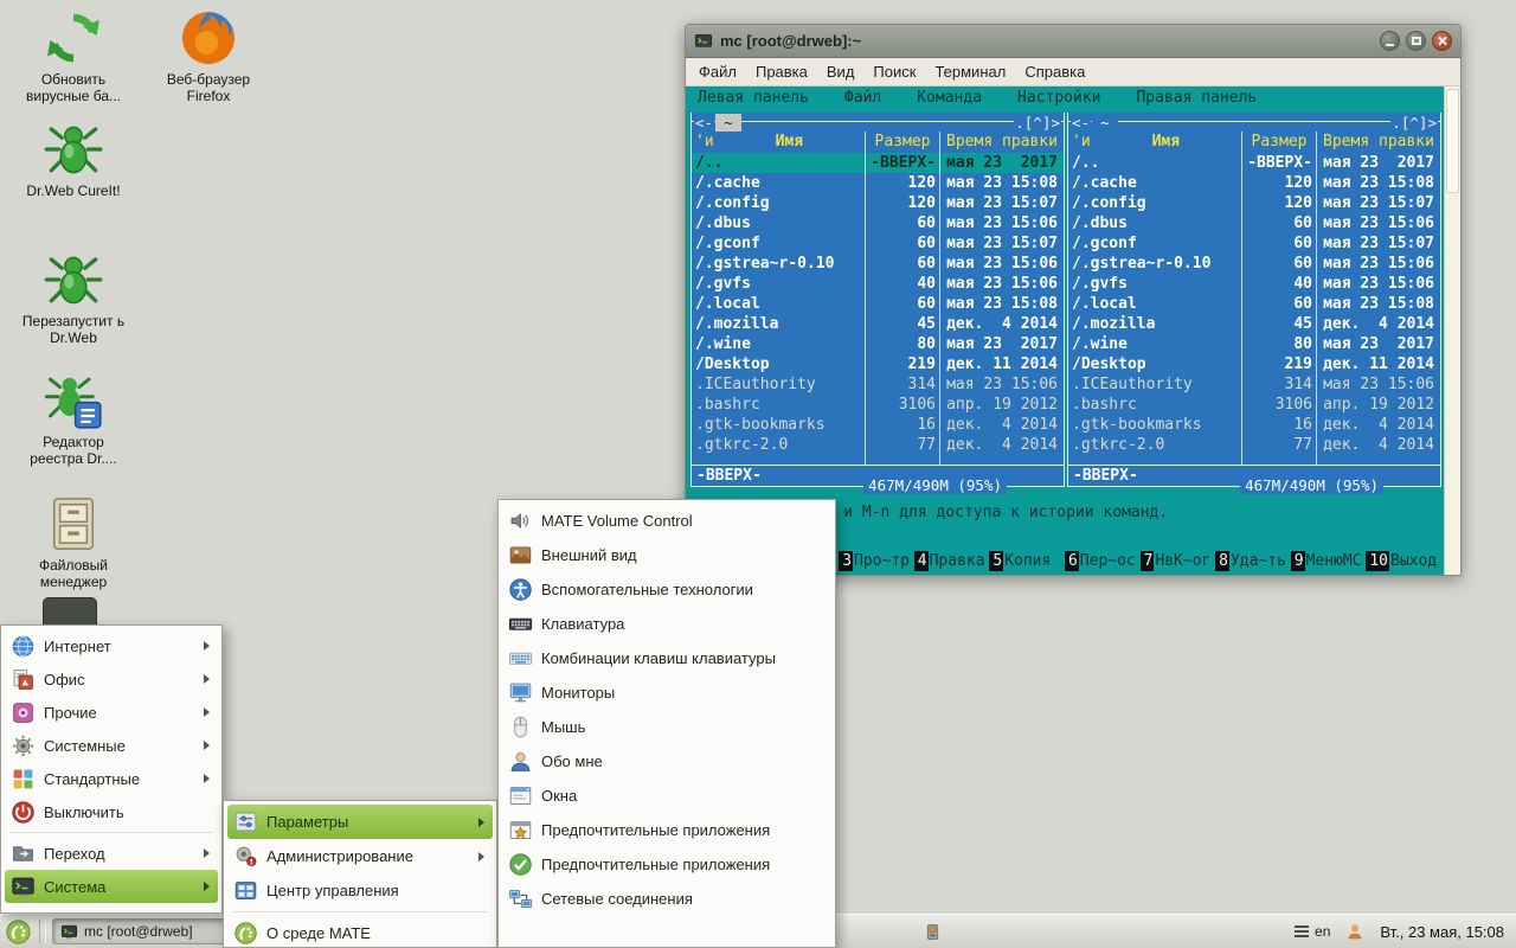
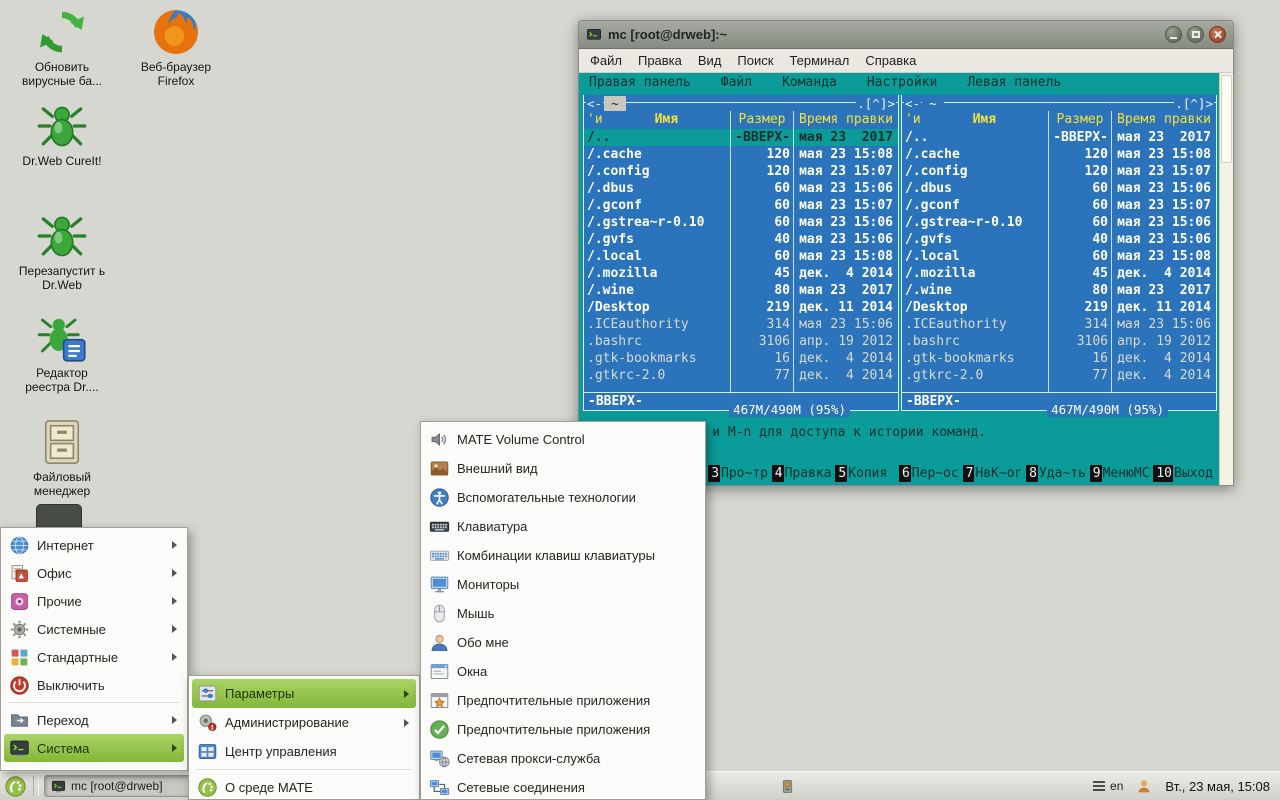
  Обновить вирусные ба...
  Веб-браузер Firefox
  Dr.Web CureIt!
  Перезапустит ь Dr.Web
  Редактор реестра Dr....
  Файловый менеджер
  mc [root@drweb]:~
  Файл
  Правка
  Вид
  Поиск
  Терминал
  Справка
- Левая панель
+ Правая панель
  Файл
  Команда
  Настройки
- Правая панель
+ Левая панель
  <-
  ~
  .[^]>
  'и
  Имя
  Размер
  Время правки
  /..
  -ВВЕРХ-
  мая 23 2017
  /.cache
  120
  мая 23 15:08
  /.config
  120
  мая 23 15:07
  /.dbus
  60
  мая 23 15:06
  /.gconf
  60
  мая 23 15:07
  /.gstrea~r-0.10
  60
  мая 23 15:06
  /.gvfs
  40
  мая 23 15:06
  /.local
  60
  мая 23 15:08
  /.mozilla
  45
  дек. 4 2014
  /.wine
  80
  мая 23 2017
  /Desktop
  219
  дек. 11 2014
  .ICEauthority
  314
  мая 23 15:06
  .bashrc
  3106
  апр. 19 2012
  .gtk-bookmarks
  16
  дек. 4 2014
  .gtkrc-2.0
  77
  дек. 4 2014
  -ВВЕРХ-
  467M/490M (95%)
  <-
  ~
  .[^]>
  'и
  Имя
  Размер
  Время правки
  /..
  -ВВЕРХ-
  мая 23 2017
  /.cache
  120
  мая 23 15:08
  /.config
  120
  мая 23 15:07
  /.dbus
  60
  мая 23 15:06
  /.gconf
  60
  мая 23 15:07
  /.gstrea~r-0.10
  60
  мая 23 15:06
  /.gvfs
  40
  мая 23 15:06
  /.local
  60
  мая 23 15:08
  /.mozilla
  45
  дек. 4 2014
  /.wine
  80
  мая 23 2017
  /Desktop
  219
  дек. 11 2014
  .ICEauthority
  314
  мая 23 15:06
  .bashrc
  3106
  апр. 19 2012
  .gtk-bookmarks
  16
  дек. 4 2014
  .gtkrc-2.0
  77
  дек. 4 2014
  -ВВЕРХ-
  467M/490M (95%)
  3
  Про~тр
  4
  Правка
  5
  Копия
  6
  Пер~ос
  7
  НвК~ог
  8
  Уда~ть
  9
  МенюМС
  10
  Выход
  Интернет
  Офис
  Прочие
  Системные
  Стандартные
  Выключить
  Переход
  Система
  Параметры
  Администрирование
  Центр управления
  О среде MATE
  MATE Volume Control
  Внешний вид
  Вспомогательные технологии
  Клавиатура
  Комбинации клавиш клавиатуры
  Мониторы
  Мышь
  Обо мне
  Окна
  Предпочтительные приложения
  Предпочтительные приложения
+ Сетевая прокси-служба
  Сетевые соединения
  mc [root@drweb]
  en
  Вт., 23 мая, 15:08
